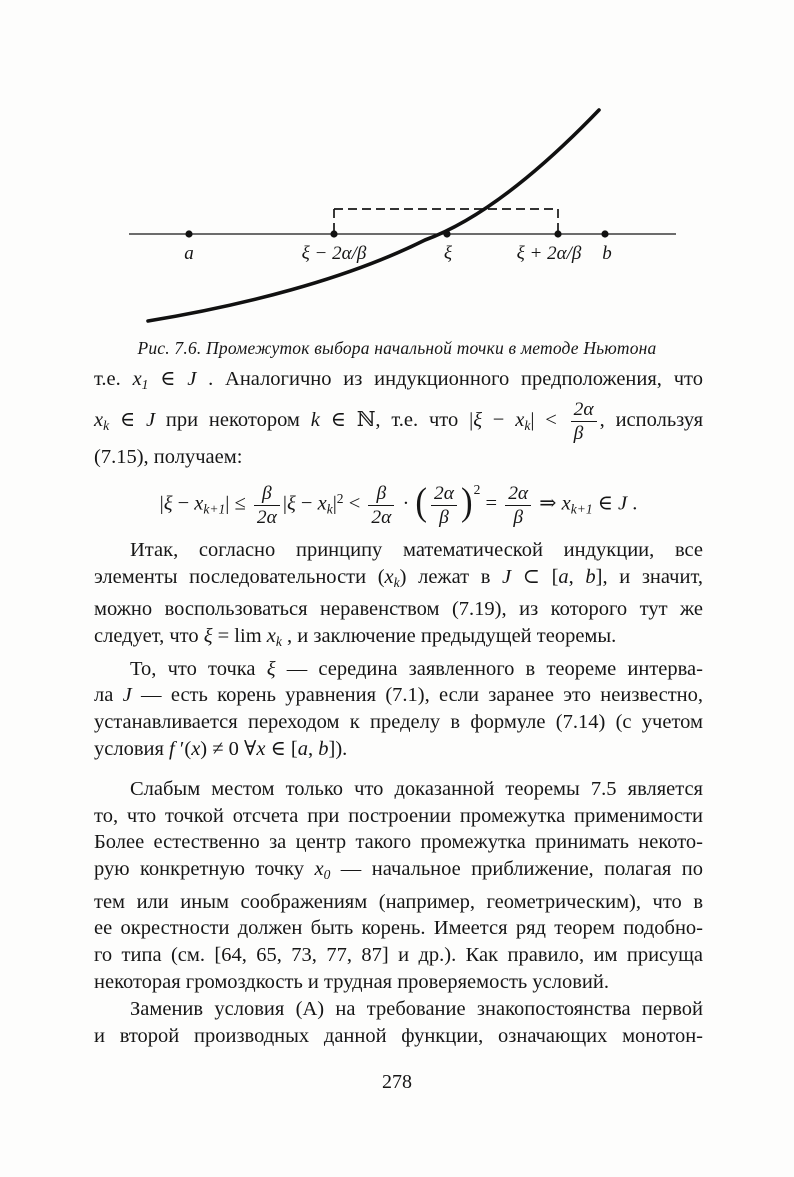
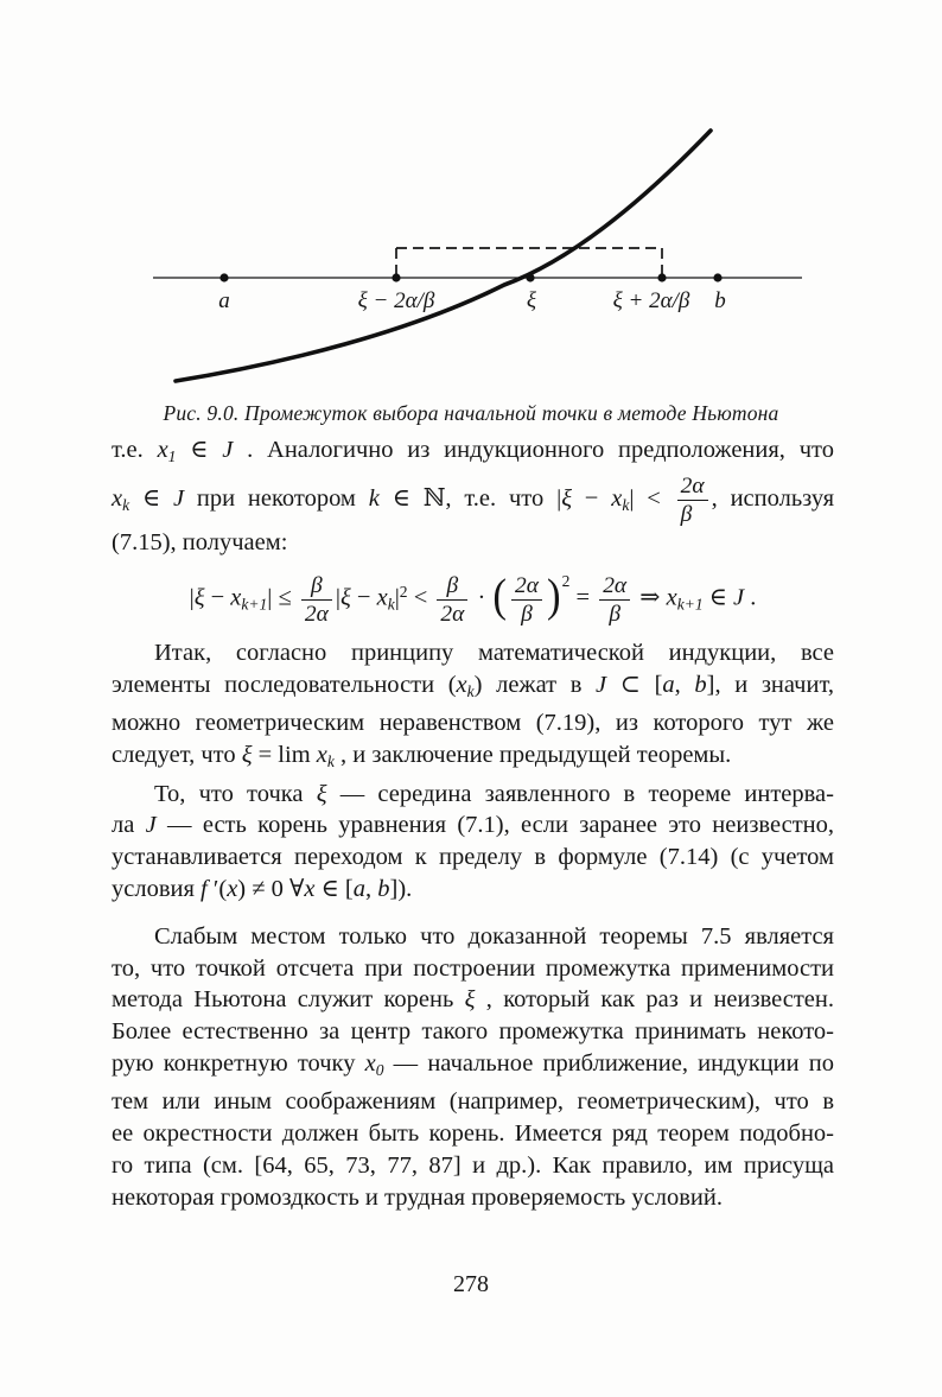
  a
  ξ − 2α/β
  ξ
  ξ + 2α/β
  b
- Рис. 7.6. Промежуток выбора начальной точки в методе Ньютона
+ Рис. 9.0. Промежуток выбора начальной точки в методе Ньютона
  т.е. x1 ∈ J . Аналогично из индукционного предположения, что
  xk ∈ J при некотором k ∈ ℕ, т.е. что |ξ − xk| <
  2α
  β
  , используя
  (7.15), получаем:
  |ξ − xk+1| ≤
  β
  2α
  |ξ − xk|2 <
  β
  2α
  · (
  2α
  β
  )2 =
  2α
  β
  ⇒ xk+1 ∈ J .
  Итак, согласно принципу математической индукции, все
  элементы последовательности (xk) лежат в J ⊂ [a, b], и значит,
- можно воспользоваться неравенством (7.19), из которого тут же
+ можно геометрическим неравенством (7.19), из которого тут же
  следует, что ξ = lim xk , и заключение предыдущей теоремы.
  То, что точка ξ — середина заявленного в теореме интерва-
  ла J — есть корень уравнения (7.1), если заранее это неизвестно,
  устанавливается переходом к пределу в формуле (7.14) (с учетом
  условия f ′(x) ≠ 0 ∀x ∈ [a, b]).
  Слабым местом только что доказанной теоремы 7.5 является
  то, что точкой отсчета при построении промежутка применимости
+ метода Ньютона служит корень ξ , который как раз и неизвестен.
  Более естественно за центр такого промежутка принимать некото-
- рую конкретную точку x0 — начальное приближение, полагая по
+ рую конкретную точку x0 — начальное приближение, индукции по
  тем или иным соображениям (например, геометрическим), что в
  ее окрестности должен быть корень. Имеется ряд теорем подобно-
  го типа (см. [64, 65, 73, 77, 87] и др.). Как правило, им присуща
  некоторая громоздкость и трудная проверяемость условий.
- Заменив условия (А) на требование знакопостоянства первой
- и второй производных данной функции, означающих монотон-
  278
